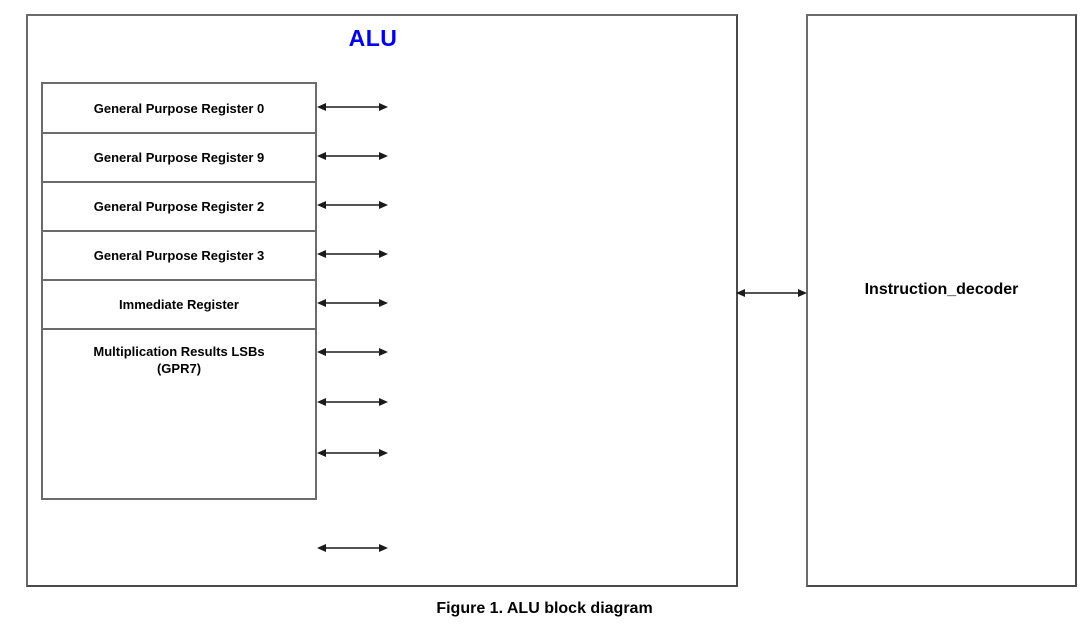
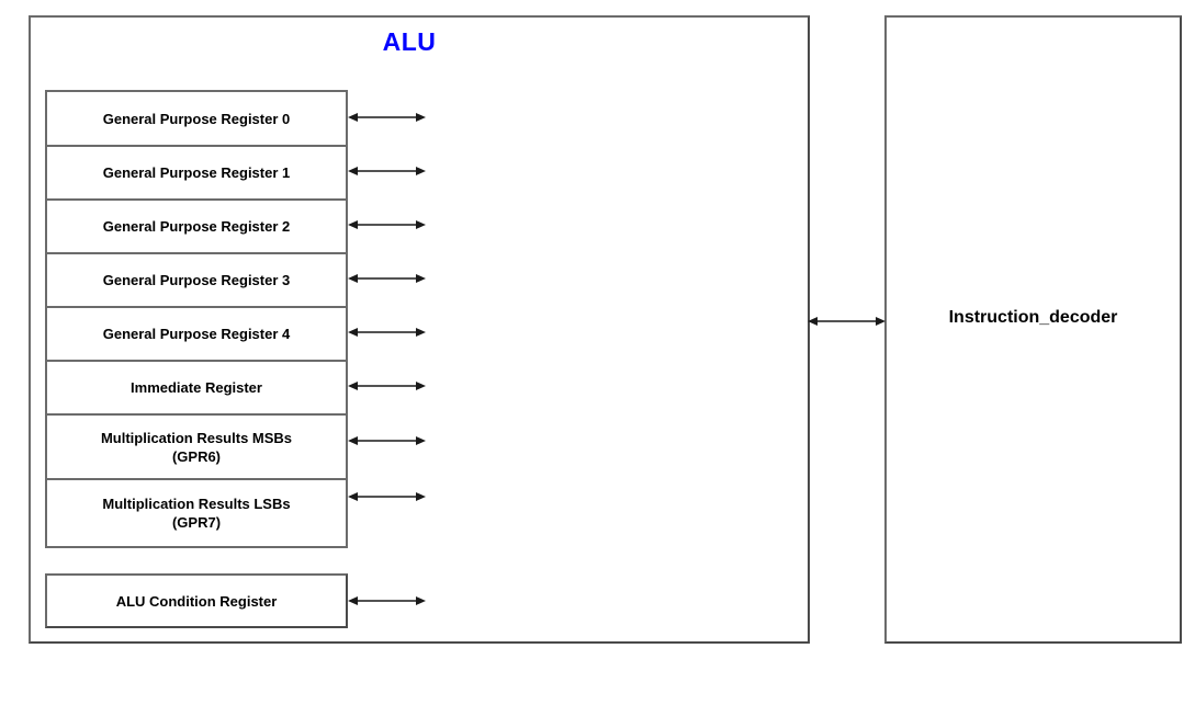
  ALU
  General Purpose Register 0
- General Purpose Register 9
+ General Purpose Register 1
  General Purpose Register 2
  General Purpose Register 3
+ General Purpose Register 4
  Immediate Register
+ Multiplication Results MSBs
+ (GPR6)
  Multiplication Results LSBs
  (GPR7)
+ ALU Condition Register
  Instruction_decoder
- Figure 1. ALU block diagram
